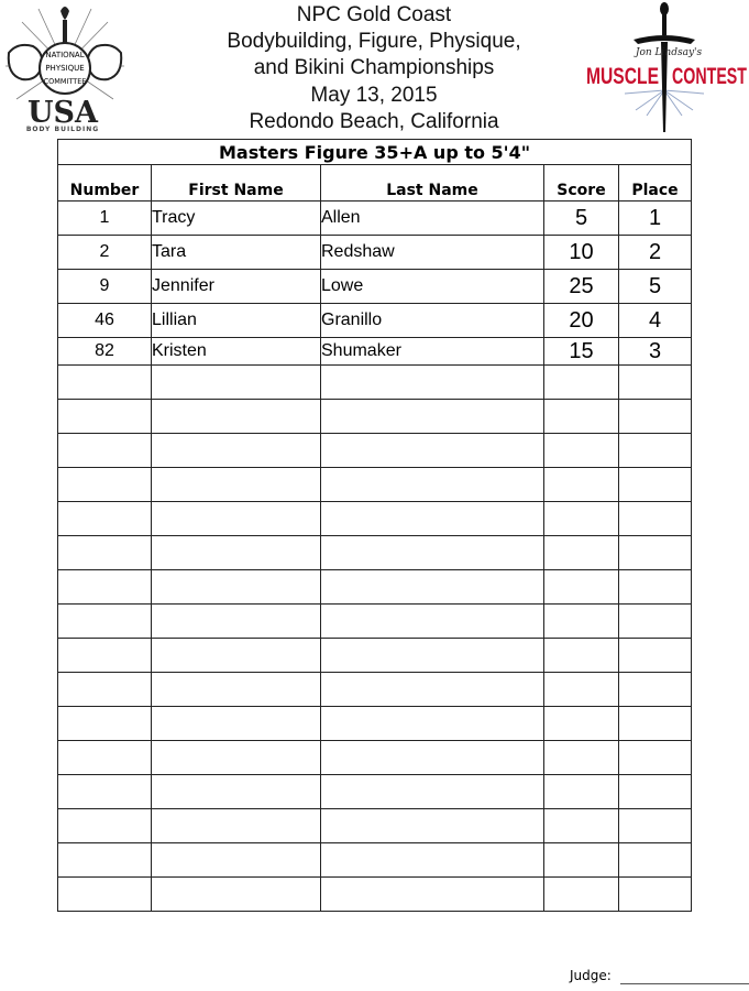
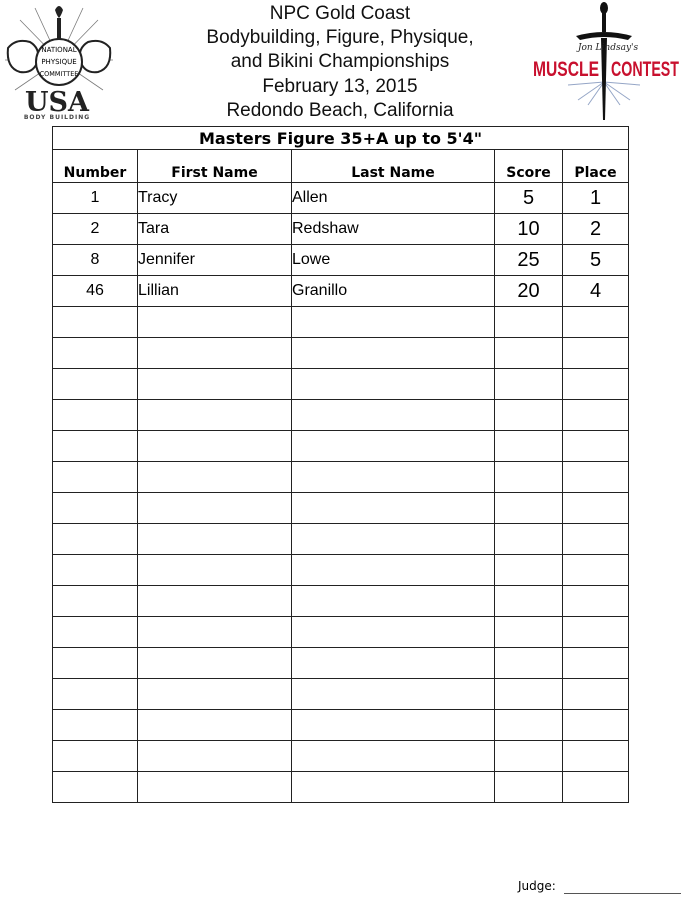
  NATIONAL
  PHYSIQUE
  COMMITTEE
  USA
  NPC Gold Coast
  Bodybuilding, Figure, Physique,
  and Bikini Championships
- May 13, 2015
+ February 13, 2015
  Redondo Beach, California
  Jon Lindsay's
  MUSCLE
  CONTEST
  Masters Figure 35+A up to 5'4"
  Number	First Name	Last Name	Score	Place
  1	Tracy	Allen	5	1
  2	Tara	Redshaw	10	2
- 9	Jennifer	Lowe	25	5
+ 8	Jennifer	Lowe	25	5
  46	Lillian	Granillo	20	4
- 82	Kristen	Shumaker	15	3
  Judge:
